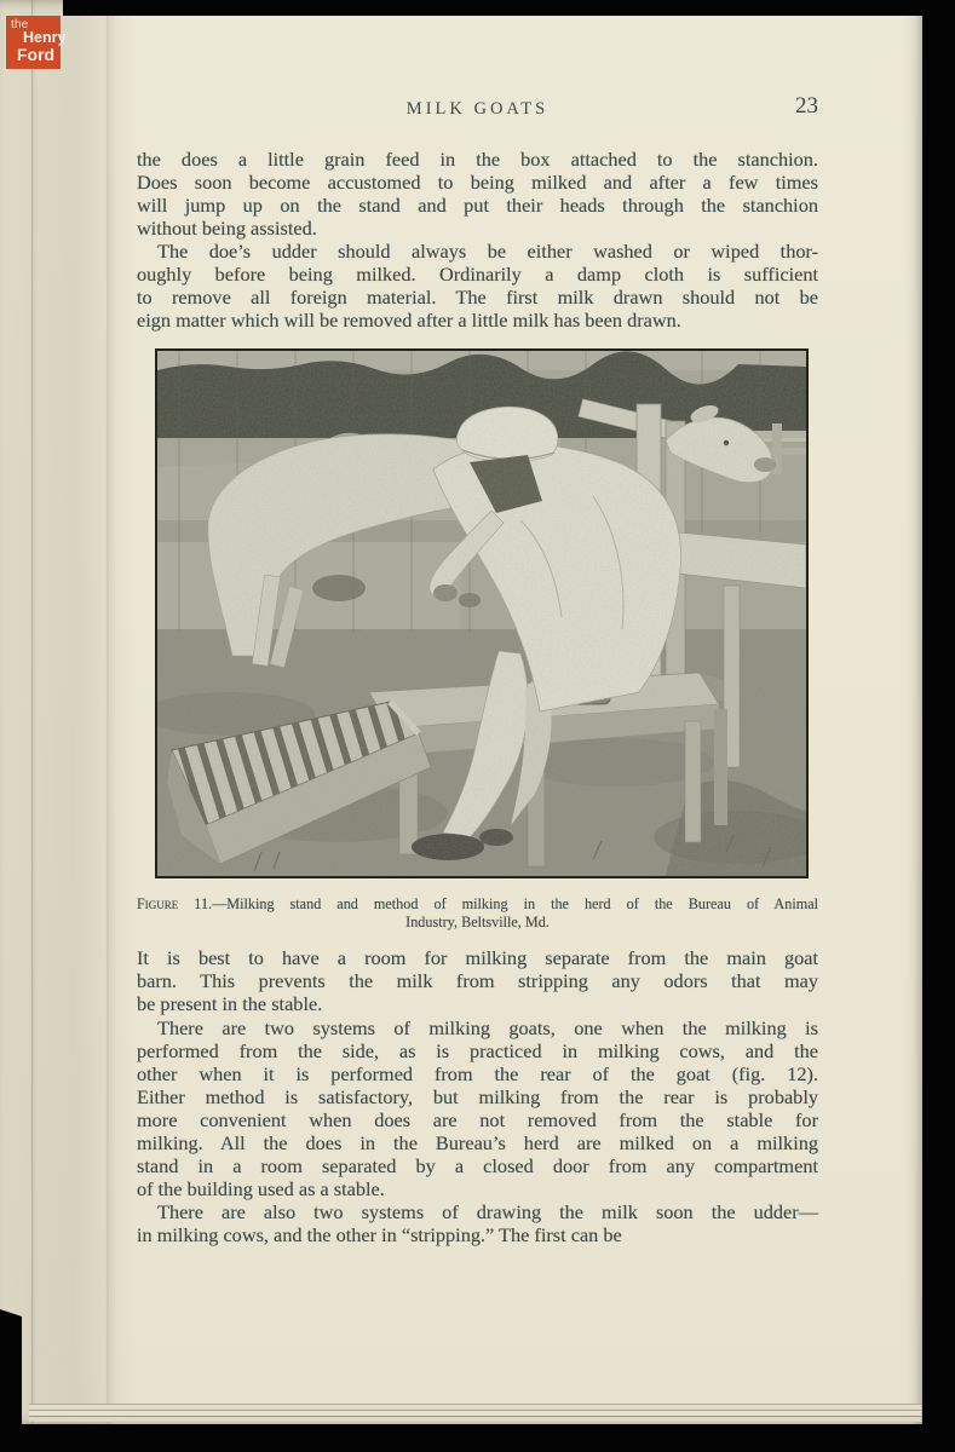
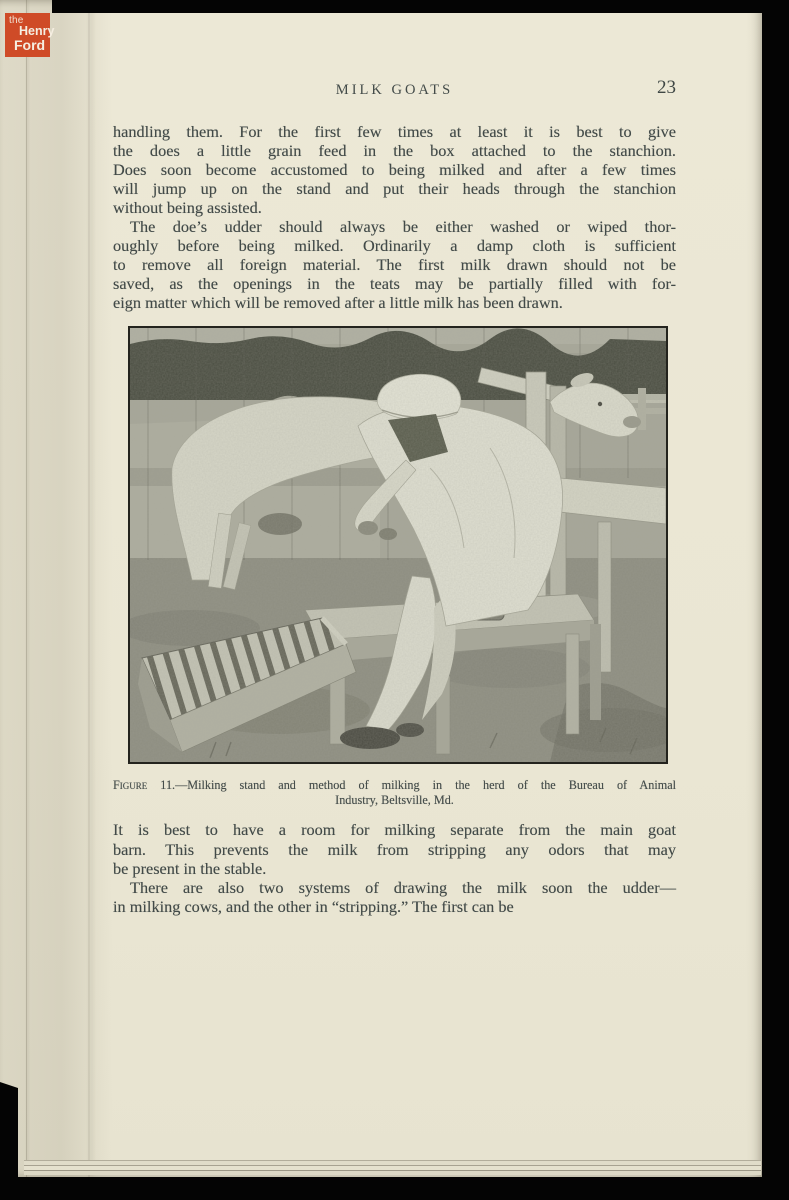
  MILK GOATS
  23
+ handling them. For the first few times at least it is best to give
  the does a little grain feed in the box attached to the stanchion.
  Does soon become accustomed to being milked and after a few times
  will jump up on the stand and put their heads through the stanchion
  without being assisted.
  The doe’s udder should always be either washed or wiped thor-
  oughly before being milked. Ordinarily a damp cloth is sufficient
  to remove all foreign material. The first milk drawn should not be
+ saved, as the openings in the teats may be partially filled with for-
  eign matter which will be removed after a little milk has been drawn.
  Figure 11.—Milking stand and method of milking in the herd of the Bureau of Animal
  Industry, Beltsville, Md.
  It is best to have a room for milking separate from the main goat
  barn. This prevents the milk from stripping any odors that may
  be present in the stable.
- There are two systems of milking goats, one when the milking is
- performed from the side, as is practiced in milking cows, and the
- other when it is performed from the rear of the goat (fig. 12).
- Either method is satisfactory, but milking from the rear is probably
- more convenient when does are not removed from the stable for
- milking. All the does in the Bureau’s herd are milked on a milking
- stand in a room separated by a closed door from any compartment
- of the building used as a stable.
  There are also two systems of drawing the milk soon the udder—
  in milking cows, and the other in “stripping.” The first can be
  the
  Henry
  Ford
